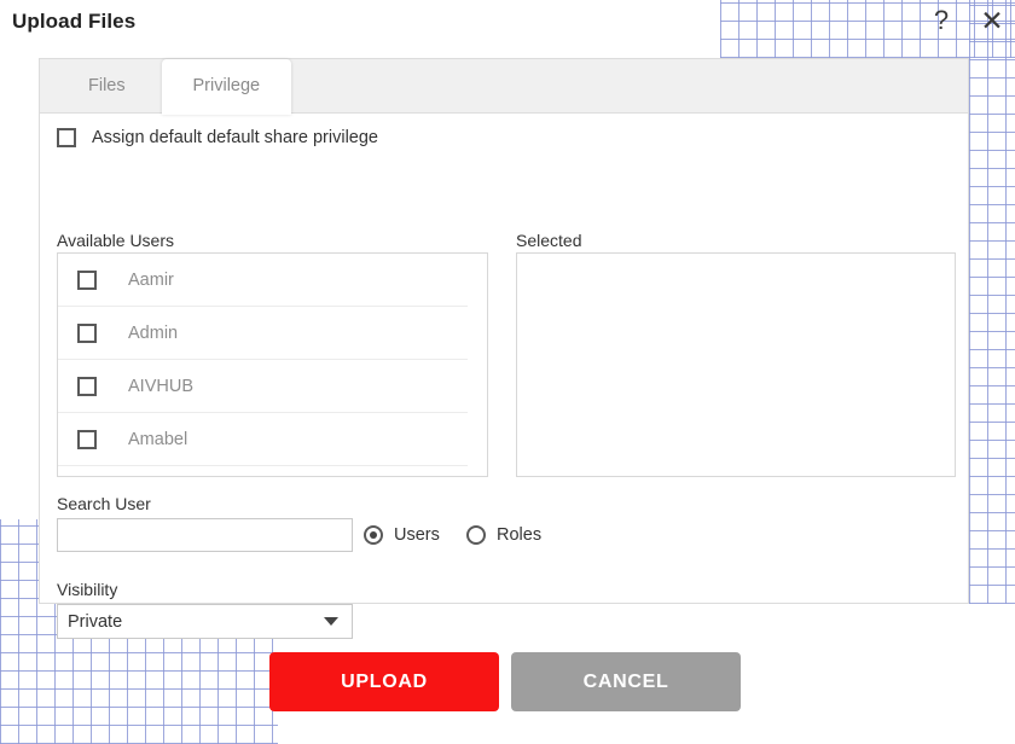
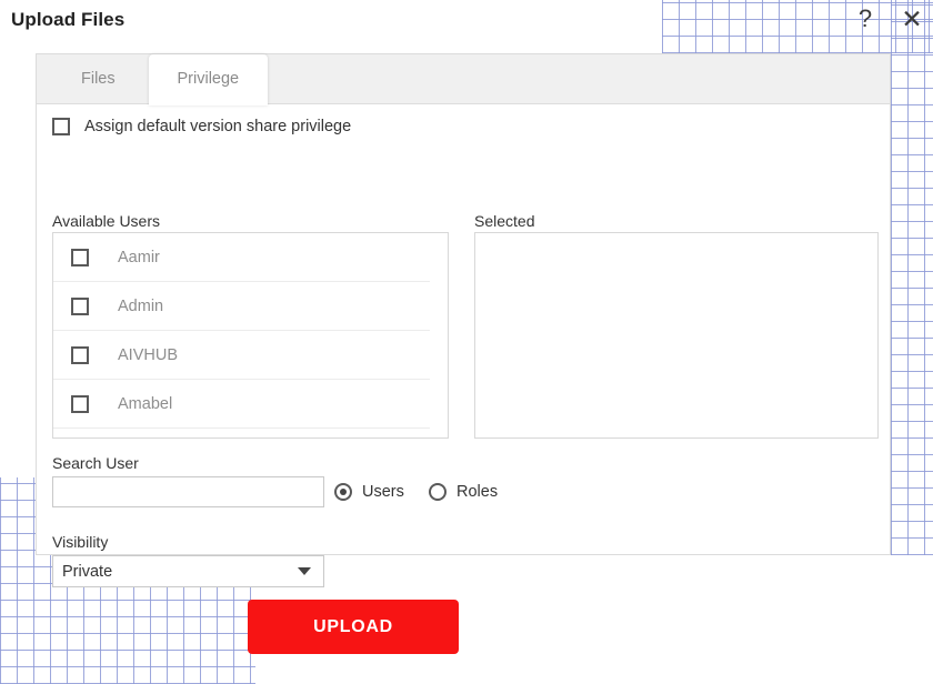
  Upload Files
  ?
  ✕
  Files Privilege
- Assign default default share privilege
+ Assign default version share privilege
  Available Users
  Aamir
  Admin
  AIVHUB
  Amabel
  Selected
  Search User
  Users
  Roles
  Visibility
  Private
  UPLOAD
- CANCEL
